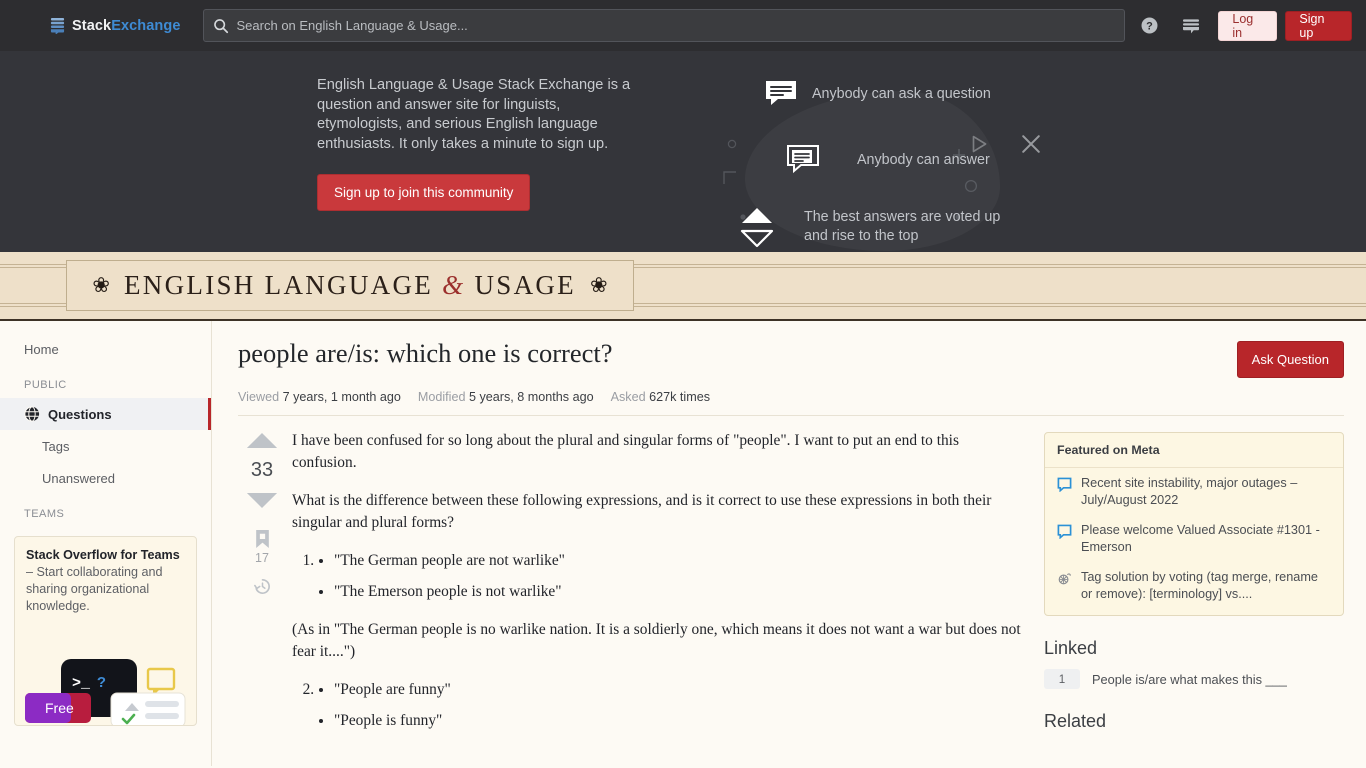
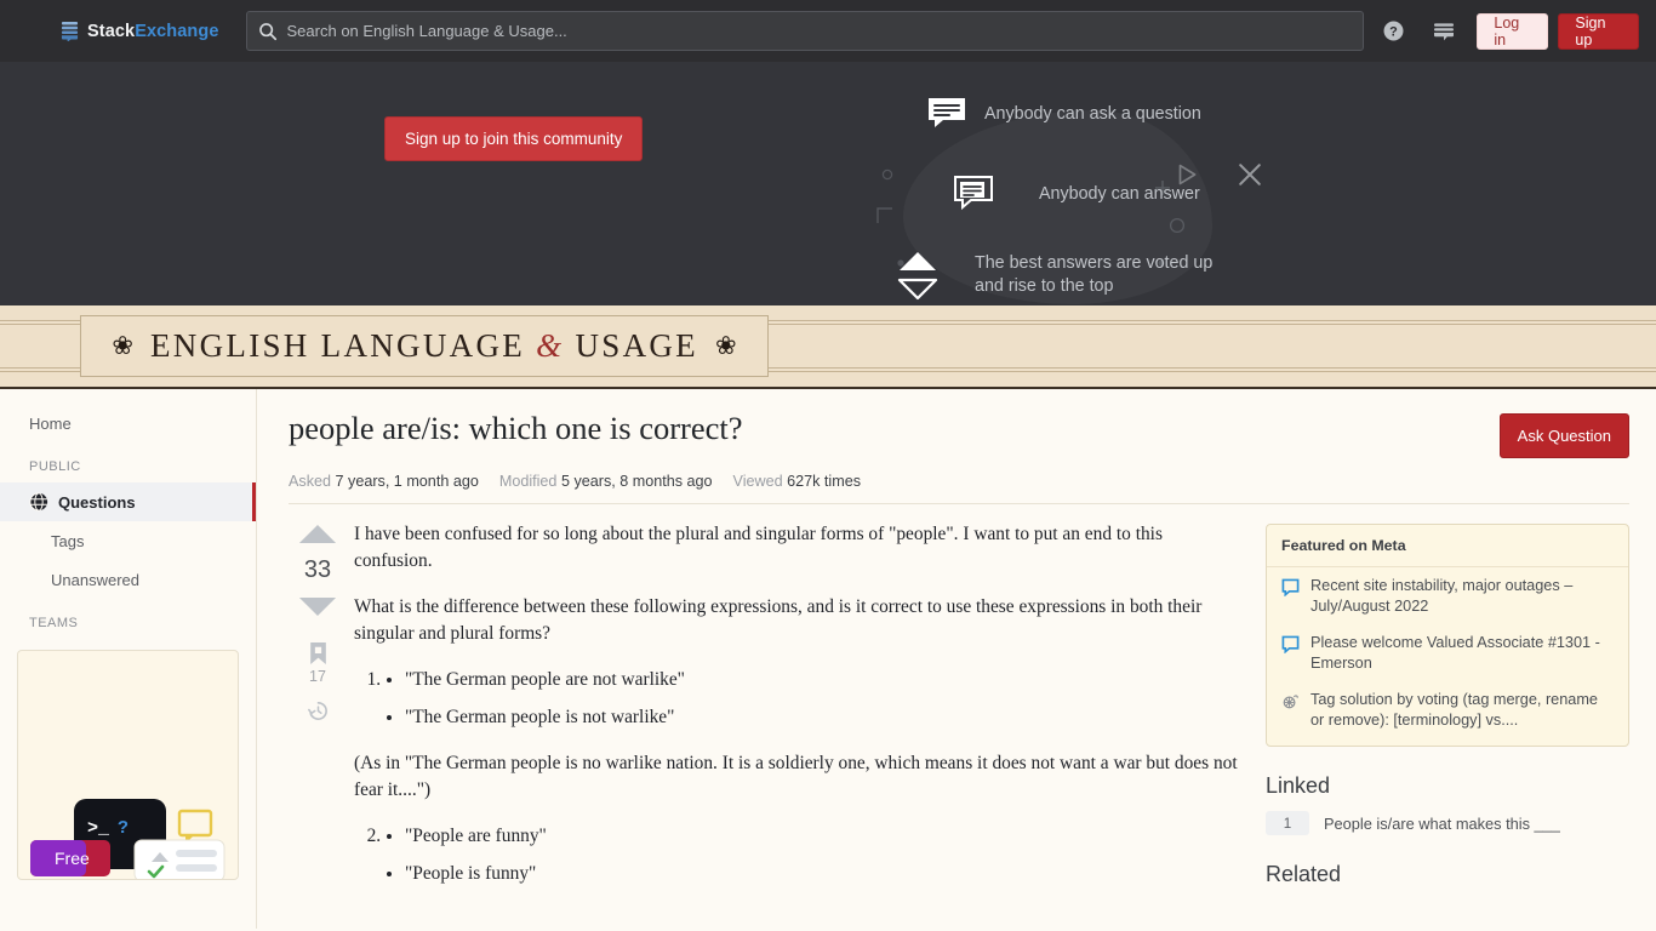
  StackExchange
  Search on English Language & Usage...
  ?
  Log in
  Sign up
- English Language & Usage Stack Exchange is a question and answer site for linguists, etymologists, and serious English language enthusiasts. It only takes a minute to sign up.
  Sign up to join this community
  Anybody can ask a question
  Anybody can answer
  The best answers are voted up and rise to the top
  ❀
  ENGLISH LANGUAGE & USAGE
  ❀
  Home
  PUBLIC
  Questions
  Tags
  Unanswered
  TEAMS
- Stack Overflow for Teams – Start collaborating and sharing organizational knowledge.
  >_
  ?
  Free
  people are/is: which one is correct?
  Ask Question
- Viewed 7 years, 1 month ago
+ Asked 7 years, 1 month ago
  Modified 5 years, 8 months ago
- Asked 627k times
+ Viewed 627k times
  33
  17
  I have been confused for so long about the plural and singular forms of "people". I want to put an end to this confusion.
  What is the difference between these following expressions, and is it correct to use these expressions in both their singular and plural forms?
  "The German people are not warlike"
- "The Emerson people is not warlike"
+ "The German people is not warlike"
  (As in "The German people is no warlike nation. It is a soldierly one, which means it does not want a war but does not fear it....")
  "People are funny"
  "People is funny"
  Featured on Meta
  Recent site instability, major outages – July/August 2022
  Please welcome Valued Associate #1301 - Emerson
  Tag solution by voting (tag merge, rename or remove): [terminology] vs....
  Linked
  1
  People is/are what makes this ___
  Related
